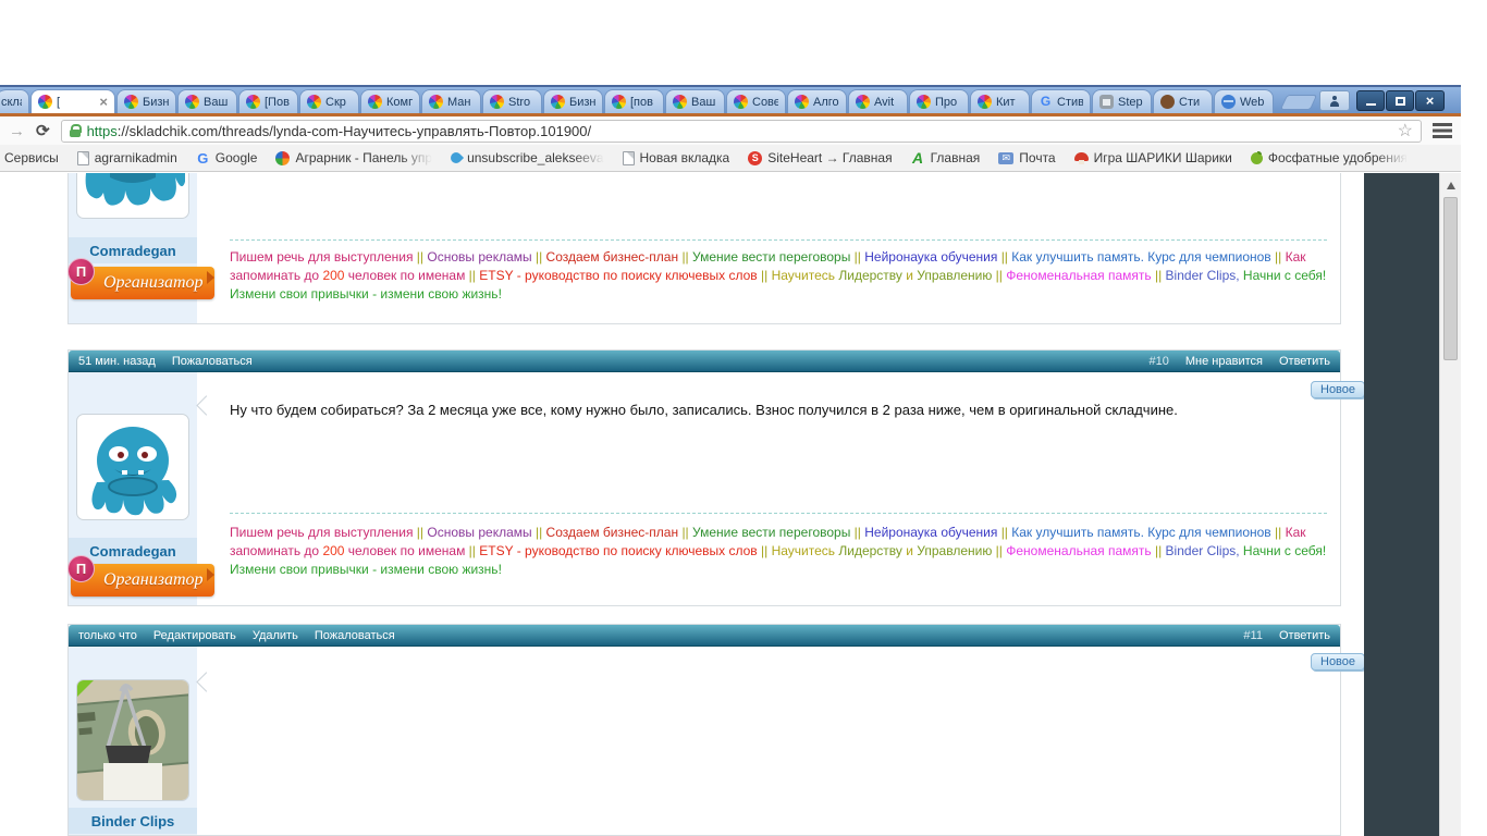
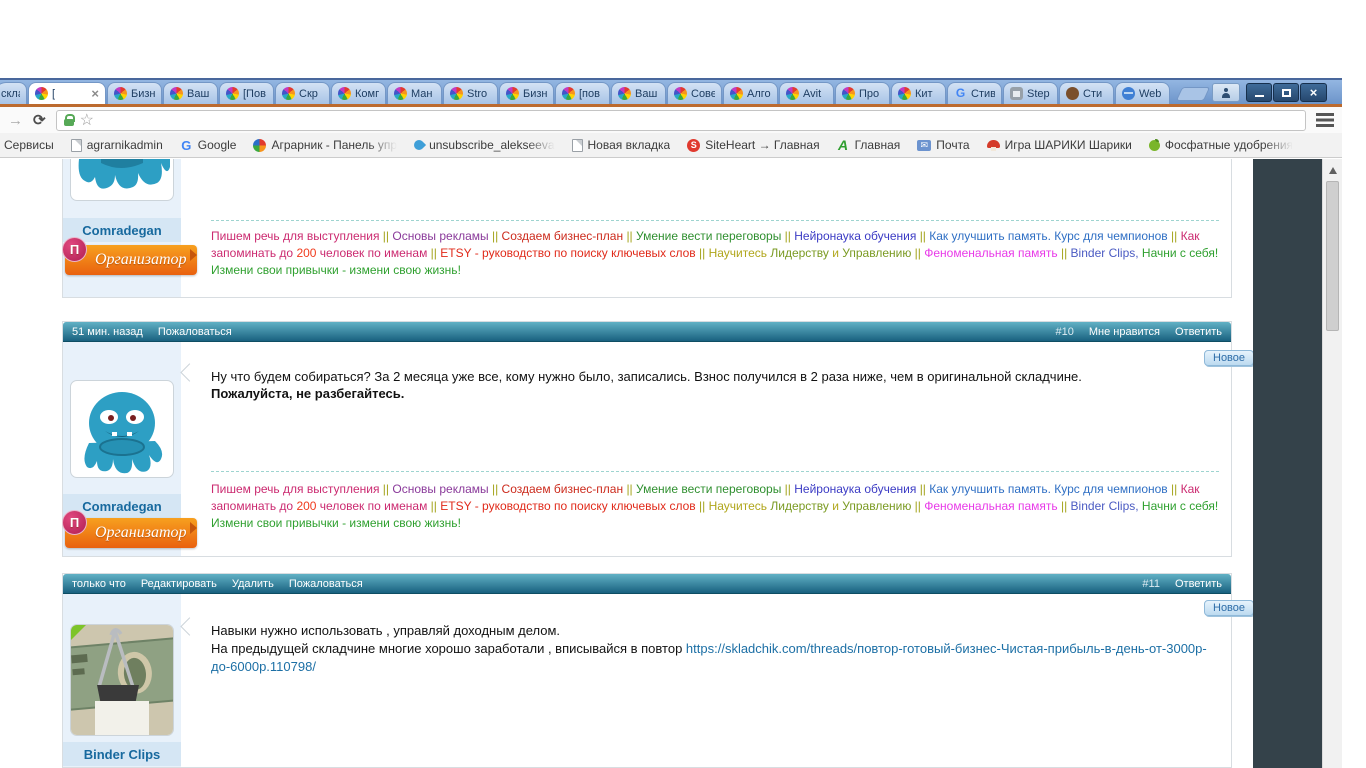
  скл
  [
  ×
  Бизн
  Ваш
  [Пов
  Скр
  Комп
  Ман
  Stro
  Бизн
  [пов
  Ваш
  Сове
  Алго
  Avit
  Про
  Кит
  G
  Стив
  Step
  Сти
  Web
  ×
  →
  ⟳
- https://skladchik.com/threads/lynda-com-Научитесь-управлять-Повтор.101900/
  ☆
  Сервисы
  agrarnikadmin
  G
  Google
  Аграрник - Панель упр
  unsubscribe_alekseeva
  Новая вкладка
  S
  SiteHeart → Главная
  A
  Главная
  ✉
  Почта
  Игра ШАРИКИ Шарики
  Фосфатные удобрения
  Comradegan
  П
  Организатор
  Пишем речь для выступления || Основы рекламы || Создаем бизнес-план || Умение вести переговоры || Нейронаука обучения || Как улучшить память. Курс для чемпионов || Как запоминать до 200 человек по именам || ETSY - руководство по поиску ключевых слов || Научитесь Лидерству и Управлению || Феноменальная память || Binder Clips, Начни с себя! Измени свои привычки - измени свою жизнь!
  51 мин. назад
  Пожаловаться
  #10
  Мне нравится
  Ответить
  Новое
  Comradegan
  П
  Организатор
  Ну что будем собираться? За 2 месяца уже все, кому нужно было, записались. Взнос получился в 2 раза ниже, чем в оригинальной складчине.
+ Пожалуйста, не разбегайтесь.
  Пишем речь для выступления || Основы рекламы || Создаем бизнес-план || Умение вести переговоры || Нейронаука обучения || Как улучшить память. Курс для чемпионов || Как запоминать до 200 человек по именам || ETSY - руководство по поиску ключевых слов || Научитесь Лидерству и Управлению || Феноменальная память || Binder Clips, Начни с себя! Измени свои привычки - измени свою жизнь!
  только что
  Редактировать
  Удалить
  Пожаловаться
  #11
  Ответить
  Новое
  Binder Clips
+ Навыки нужно использовать , управляй доходным делом.
+ На предыдущей складчине многие хорошо заработали , вписывайся в повтор https://skladchik.com/threads/повтор-готовый-бизнес-Чистая-прибыль-в-день-от-3000р-до-6000р.110798/
